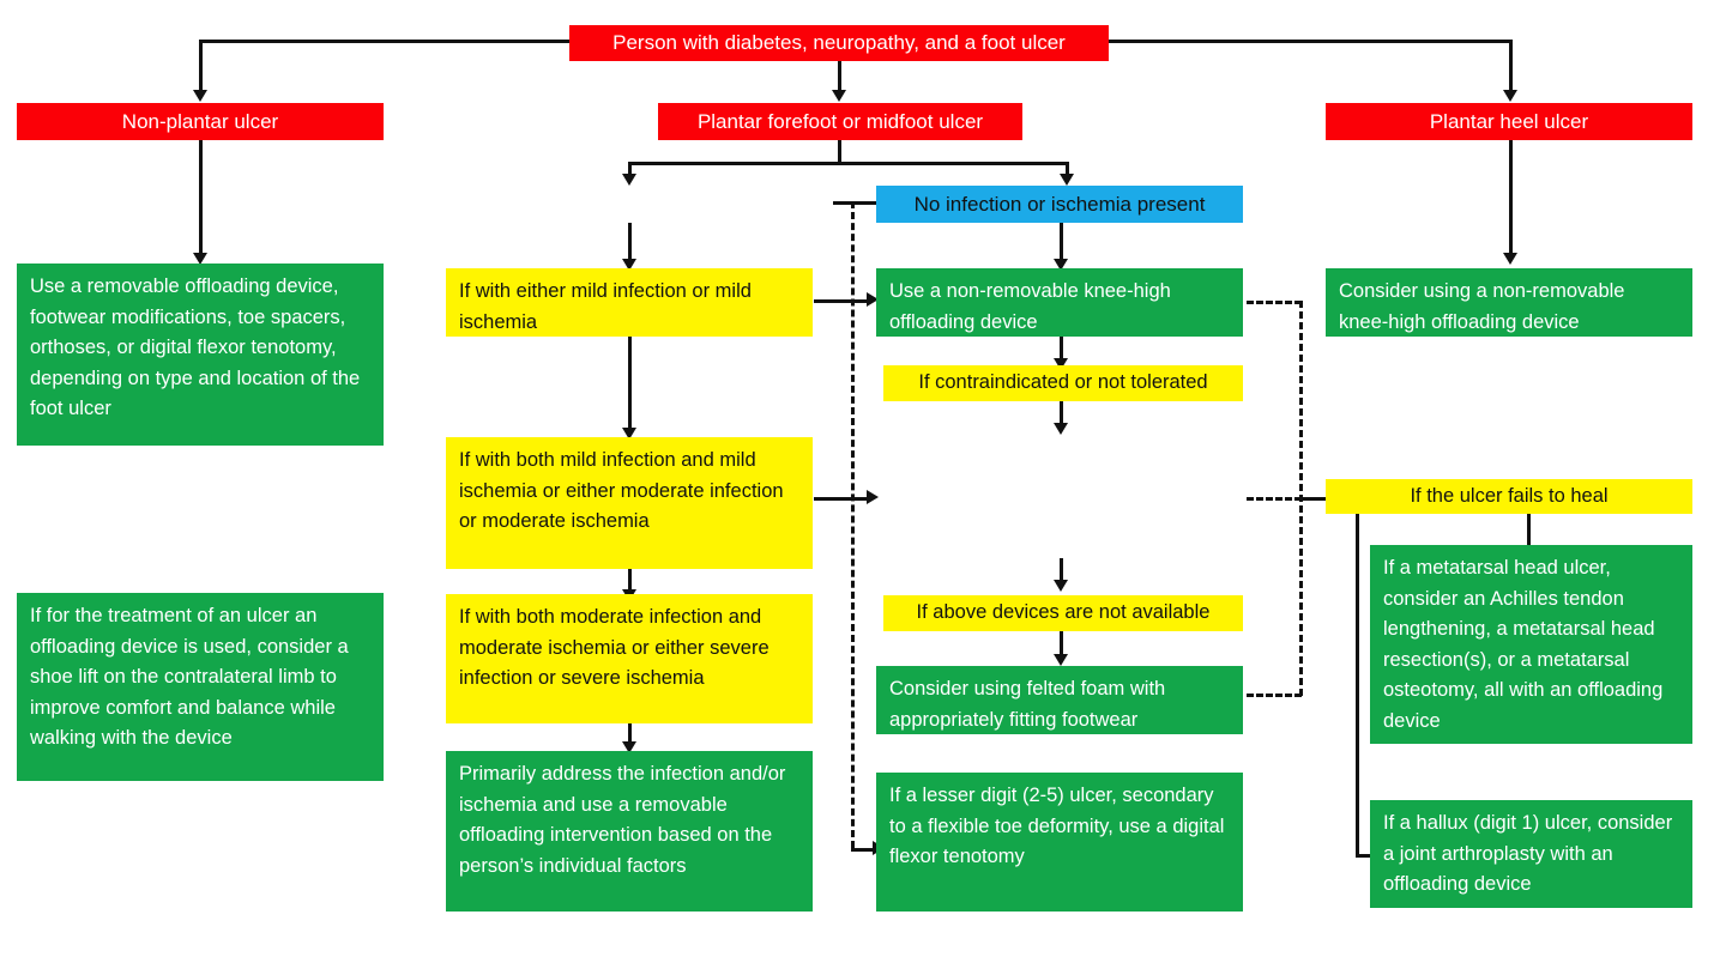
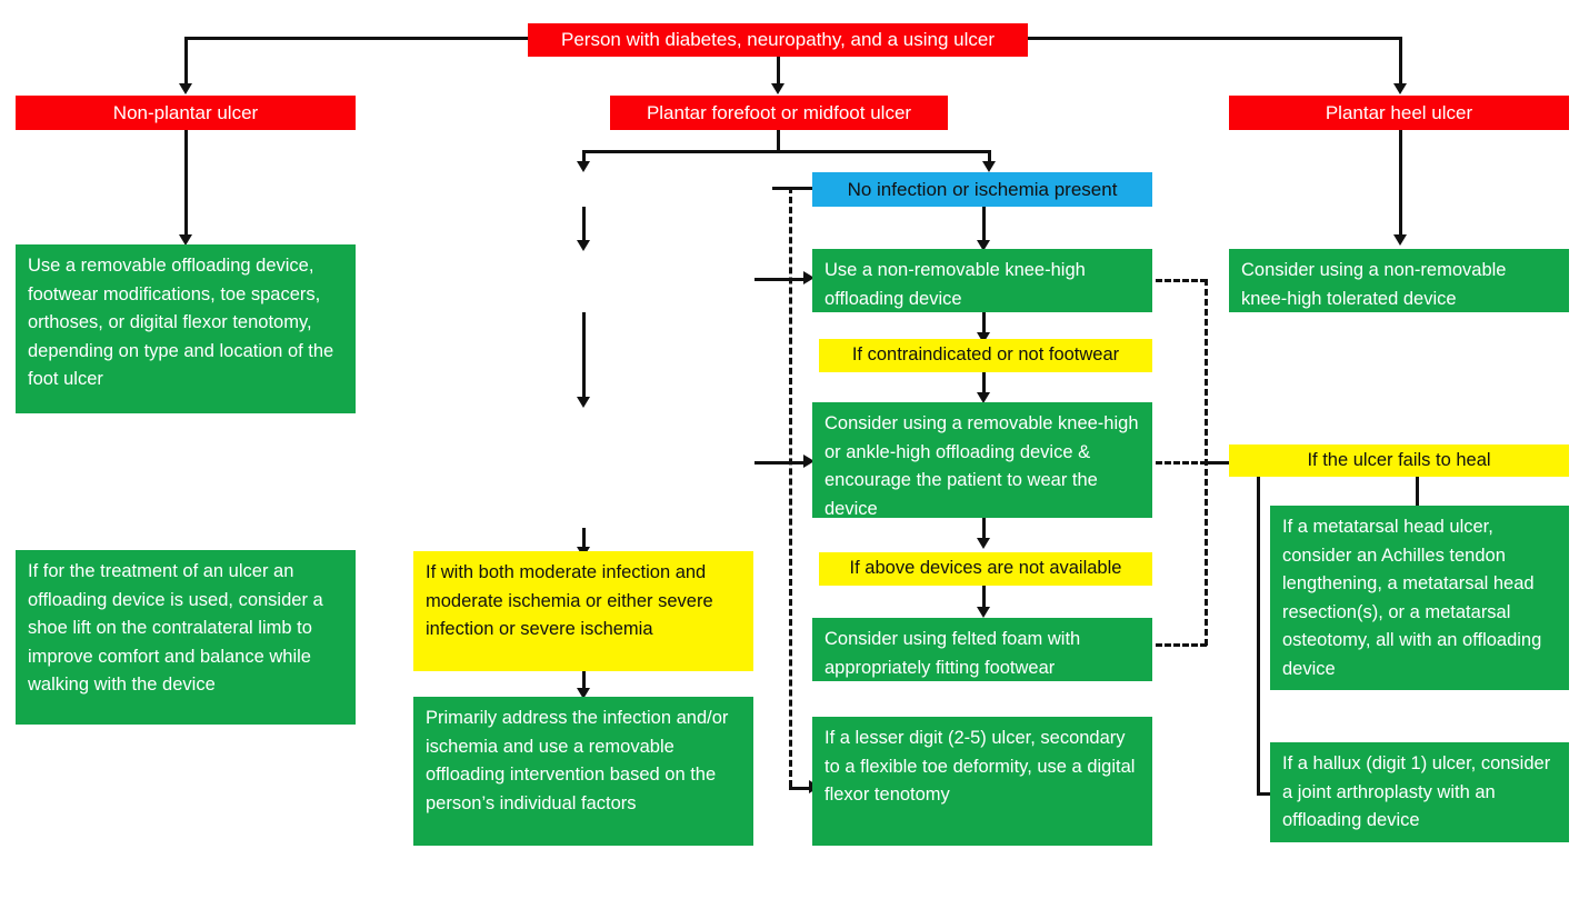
- Person with diabetes, neuropathy, and a foot ulcer
+ Person with diabetes, neuropathy, and a using ulcer
  Non-plantar ulcer
  Plantar forefoot or midfoot ulcer
  Plantar heel ulcer
  No infection or ischemia present
  Use a removable offloading device, footwear modifications, toe spacers, orthoses, or digital flexor tenotomy, depending on type and location of the foot ulcer
  If for the treatment of an ulcer an offloading device is used, consider a shoe lift on the contralateral limb to improve comfort and balance while walking with the device
- If with either mild infection or mild ischemia
- If with both mild infection and mild ischemia or either moderate infection or moderate ischemia
  If with both moderate infection and moderate ischemia or either severe infection or severe ischemia
  Primarily address the infection and/or ischemia and use a removable offloading intervention based on the person’s individual factors
  Use a non-removable knee-high offloading device
- If contraindicated or not tolerated
+ If contraindicated or not footwear
+ Consider using a removable knee-high or ankle-high offloading device & encourage the patient to wear the device
  If above devices are not available
  Consider using felted foam with appropriately fitting footwear
  If a lesser digit (2-5) ulcer, secondary to a flexible toe deformity, use a digital flexor tenotomy
- Consider using a non-removable knee-high offloading device
+ Consider using a non-removable knee-high tolerated device
  If the ulcer fails to heal
  If a metatarsal head ulcer, consider an Achilles tendon lengthening, a metatarsal head resection(s), or a metatarsal osteotomy, all with an offloading device
  If a hallux (digit 1) ulcer, consider a joint arthroplasty with an offloading device
